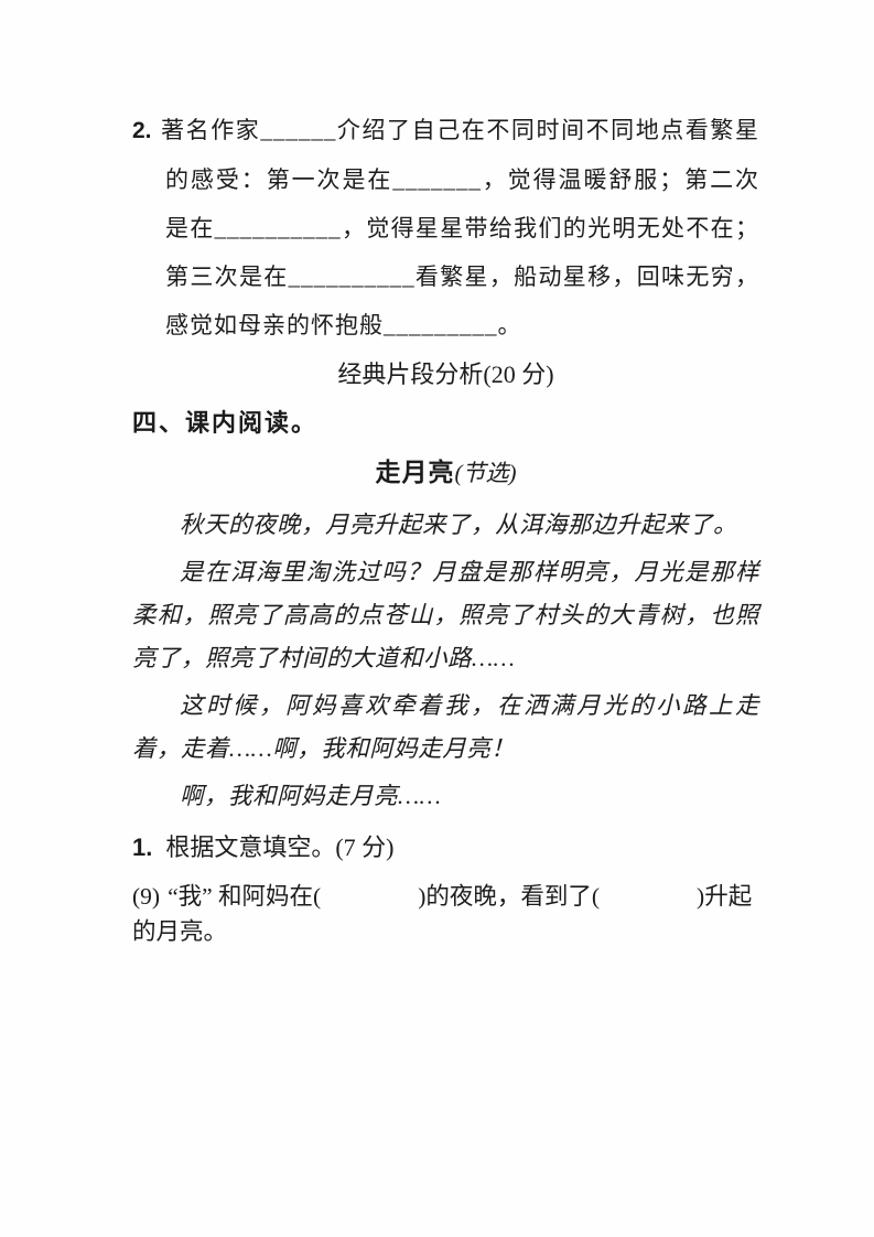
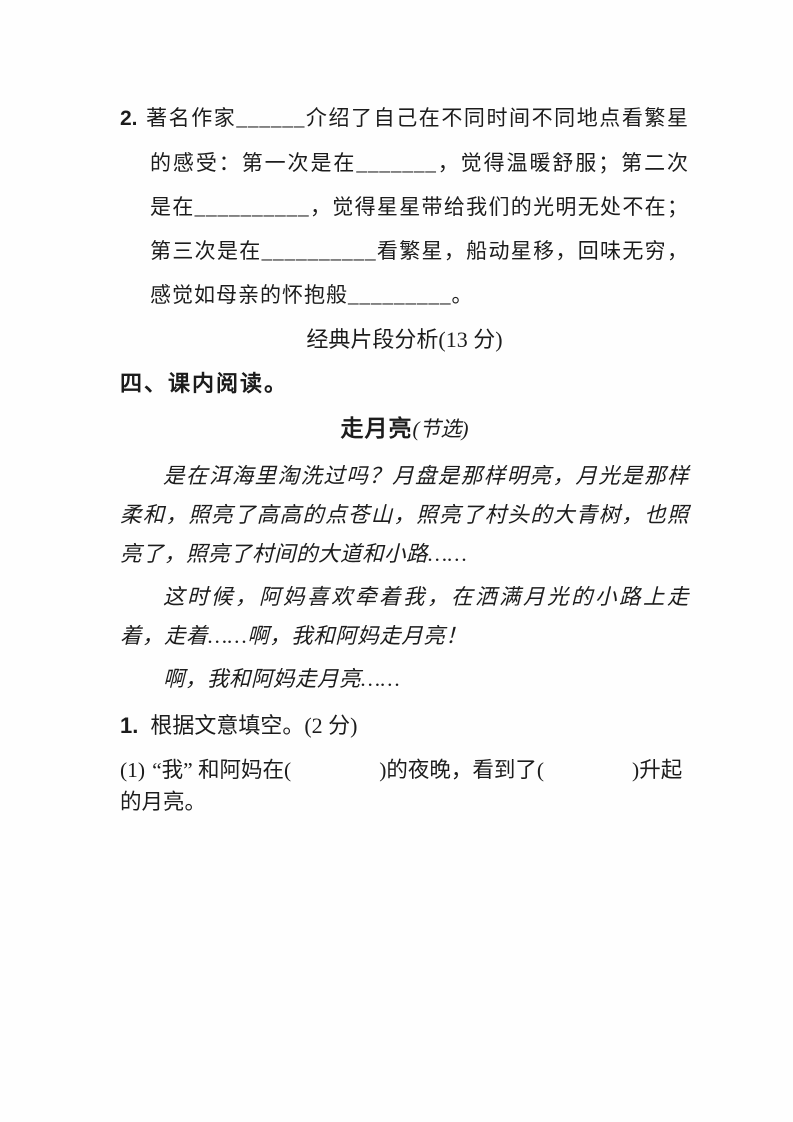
  2. 著名作家______介绍了自己在不同时间不同地点看繁星的感受：第一次是在_______，觉得温暖舒服；第二次是在__________，觉得星星带给我们的光明无处不在；第三次是在__________看繁星，船动星移，回味无穷，感觉如母亲的怀抱般_________。
- 经典片段分析(20 分)
+ 经典片段分析(13 分)
  四、课内阅读。
  走月亮(节选)
- 秋天的夜晚，月亮升起来了，从洱海那边升起来了。
  是在洱海里淘洗过吗？月盘是那样明亮，月光是那样柔和，照亮了高高的点苍山，照亮了村头的大青树，也照亮了，照亮了村间的大道和小路……
  这时候，阿妈喜欢牵着我，在洒满月光的小路上走着，走着……啊，我和阿妈走月亮！
  啊，我和阿妈走月亮……
- 1. 根据文意填空。(7 分)
+ 1. 根据文意填空。(2 分)
- (9) “我” 和阿妈在( )的夜晚，看到了( )升起的月亮。
+ (1) “我” 和阿妈在( )的夜晚，看到了( )升起的月亮。
